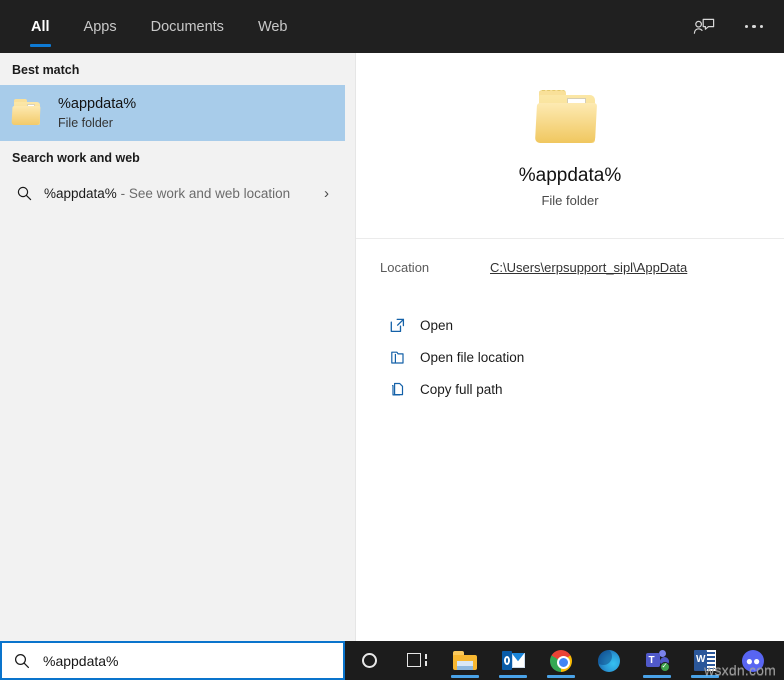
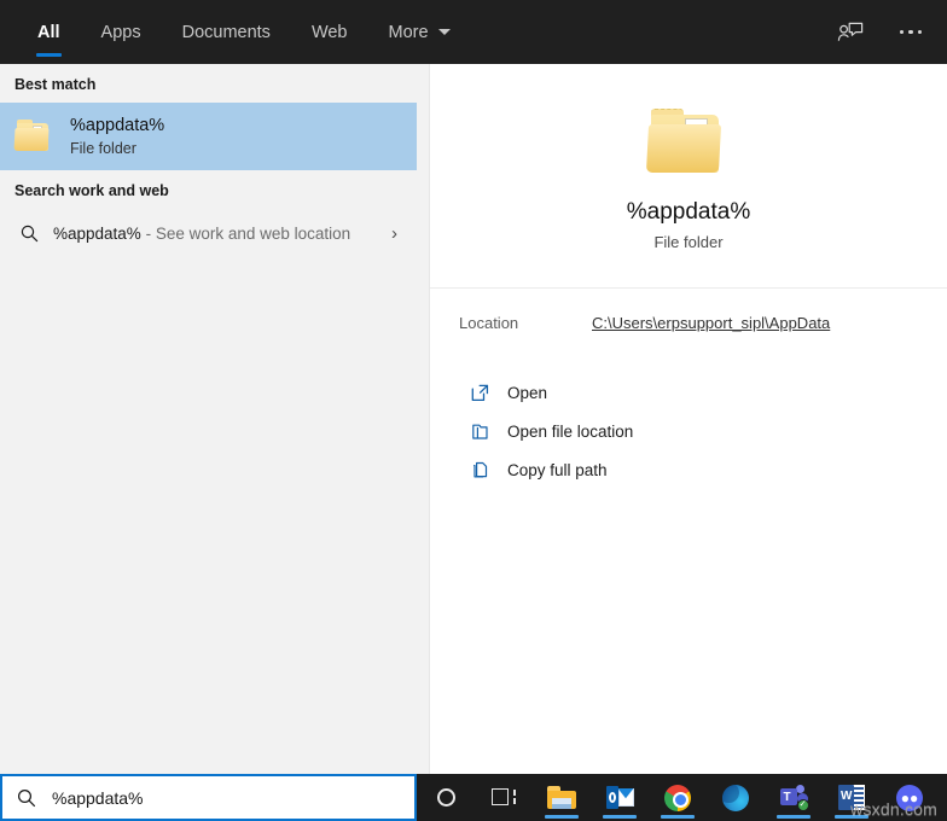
  All
  Apps
  Documents
  Web
+ More
  Best match
  %appdata%
  File folder
  Search work and web
  %appdata% - See work and web location
  ›
  %appdata%
  File folder
  Location
  C:\Users\erpsupport_sipl\AppData
  Open
  Open file location
  Copy full path
  %appdata%
  T
  W
  ●●
  wsxdn.com
